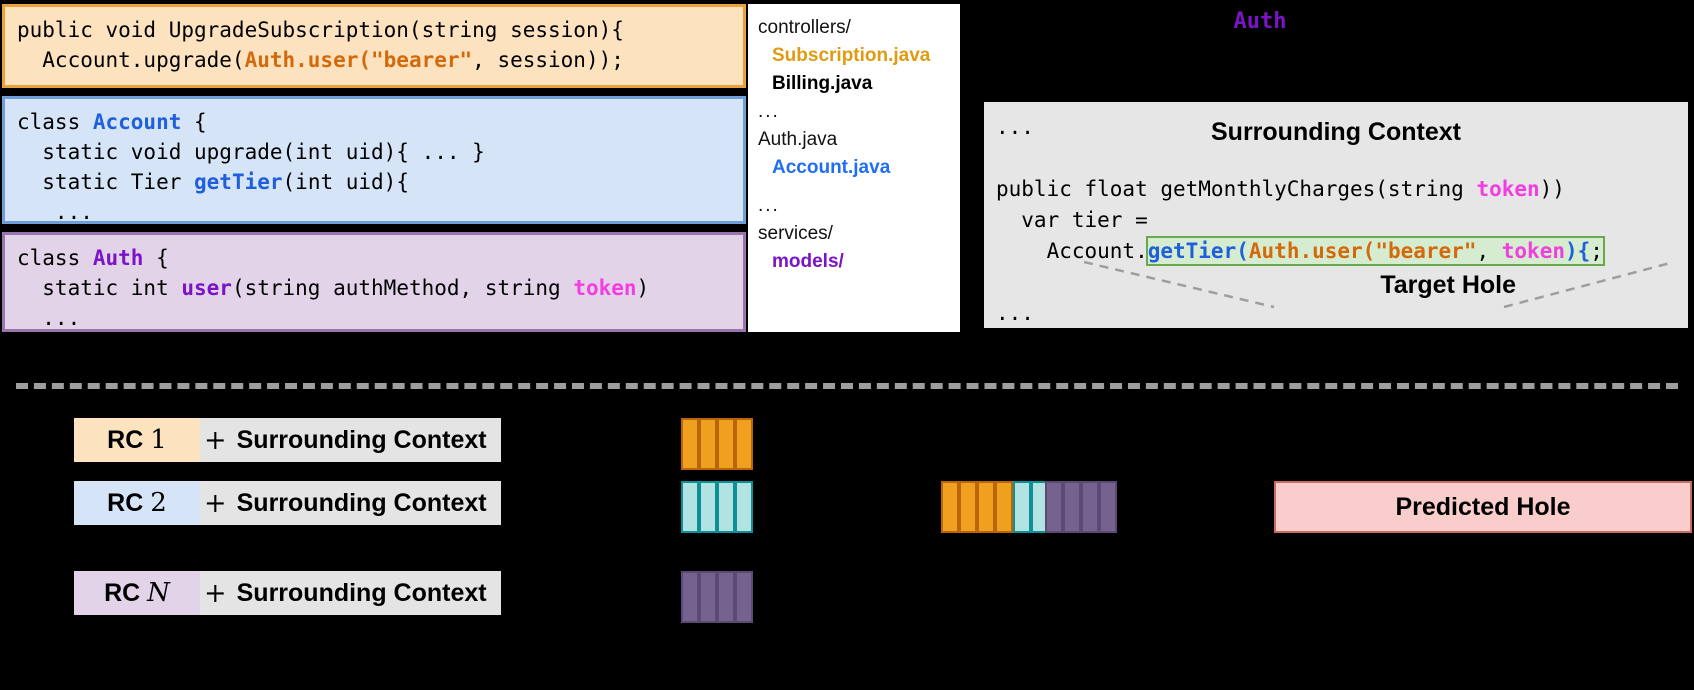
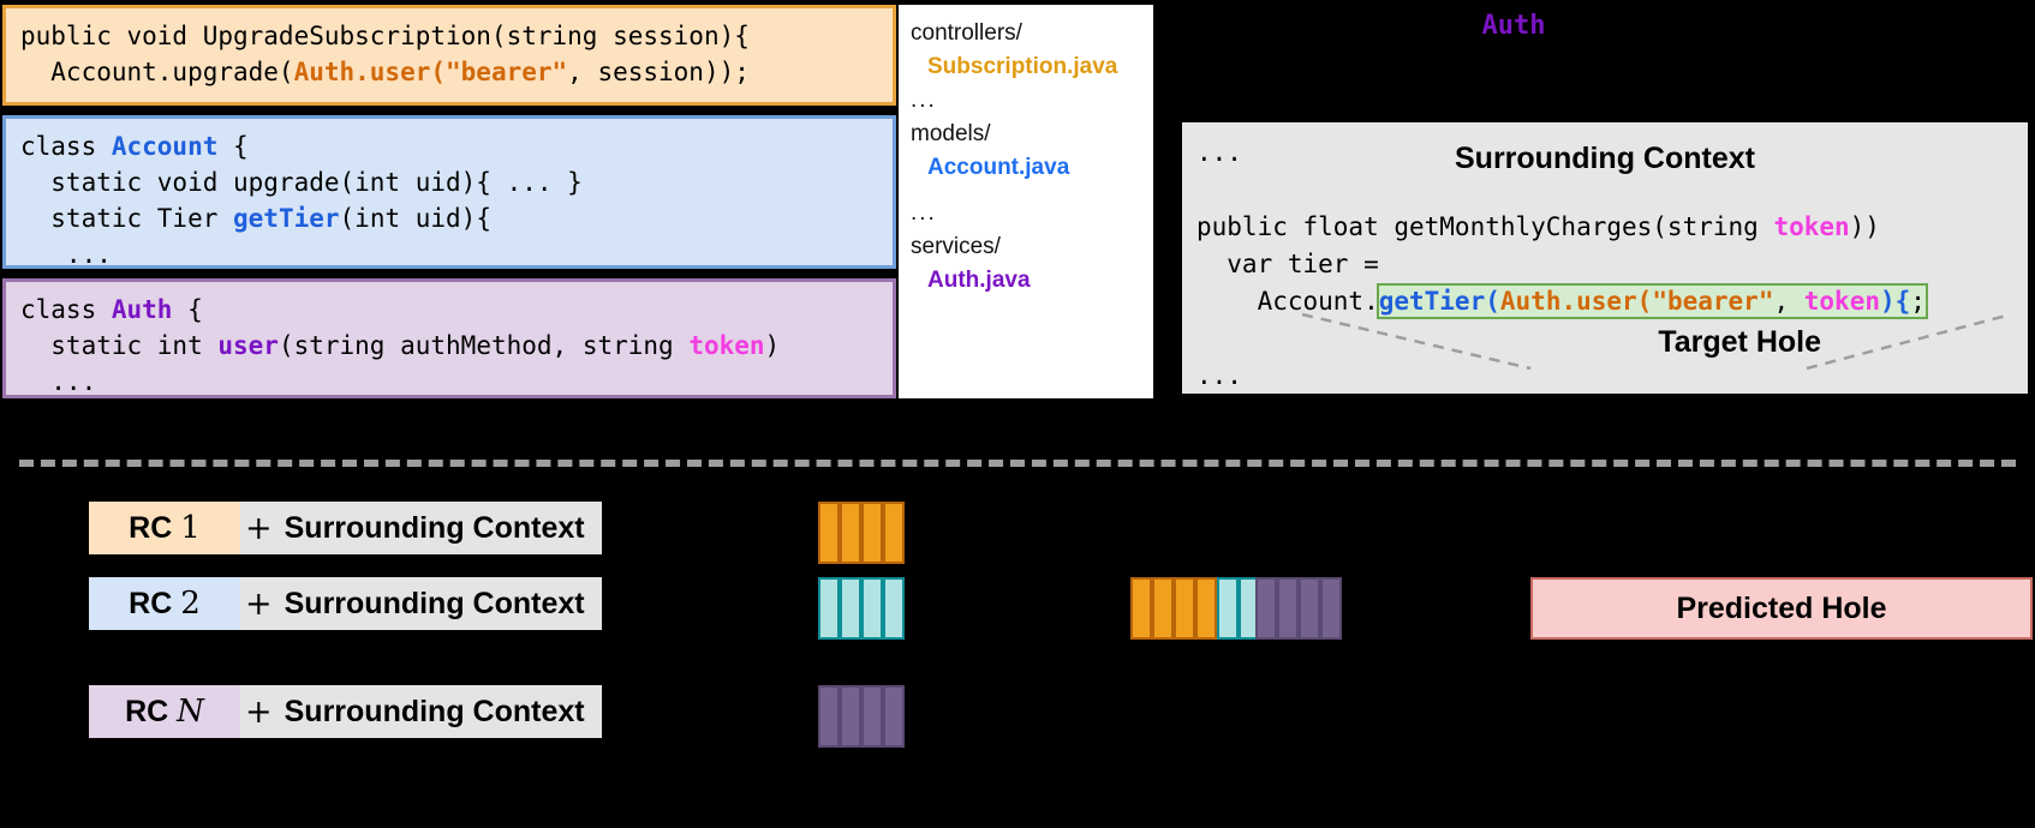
  public void UpgradeSubscription(string session){
  Account.upgrade(Auth.user("bearer", session));
  class Account {
  static void upgrade(int uid){ ... }
  static Tier getTier(int uid){
  ...
  class Auth {
  static int user(string authMethod, string token)
  ...
  controllers/
  Subscription.java
- Billing.java
  ...
- Auth.java
+ models/
  Account.java
  ...
  services/
- models/
+ Auth.java
  Auth
  Surrounding Context
  ...
  public float getMonthlyCharges(string token))
  var tier =
  Account.getTier(Auth.user("bearer", token){;
  ...
  Target Hole
  RC
  1
  +
  Surrounding Context
  RC
  2
  +
  Surrounding Context
  RC
  N
  +
  Surrounding Context
  Predicted Hole
